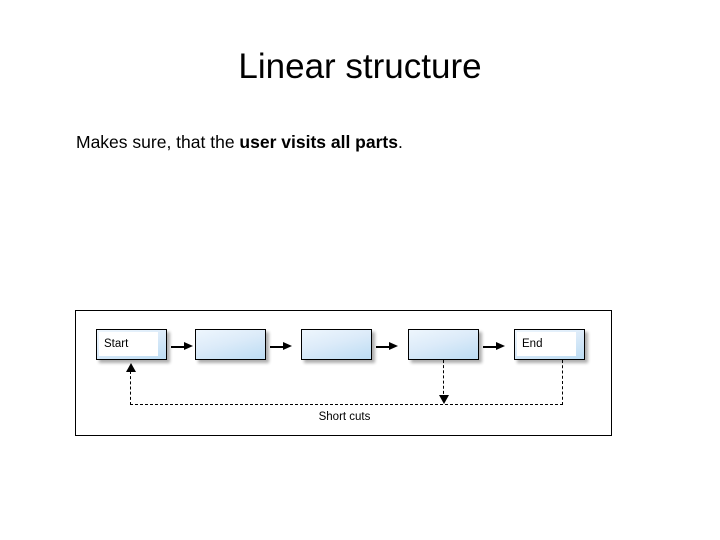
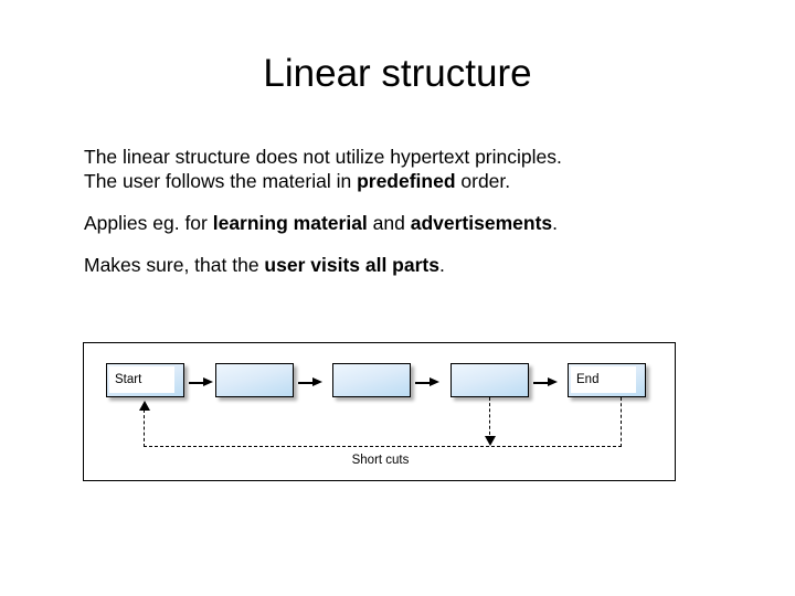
  Linear structure
+ The linear structure does not utilize hypertext principles.
+ The user follows the material in predefined order.
+ Applies eg. for learning material and advertisements.
  Makes sure, that the user visits all parts.
  Start
  End
  Short cuts
